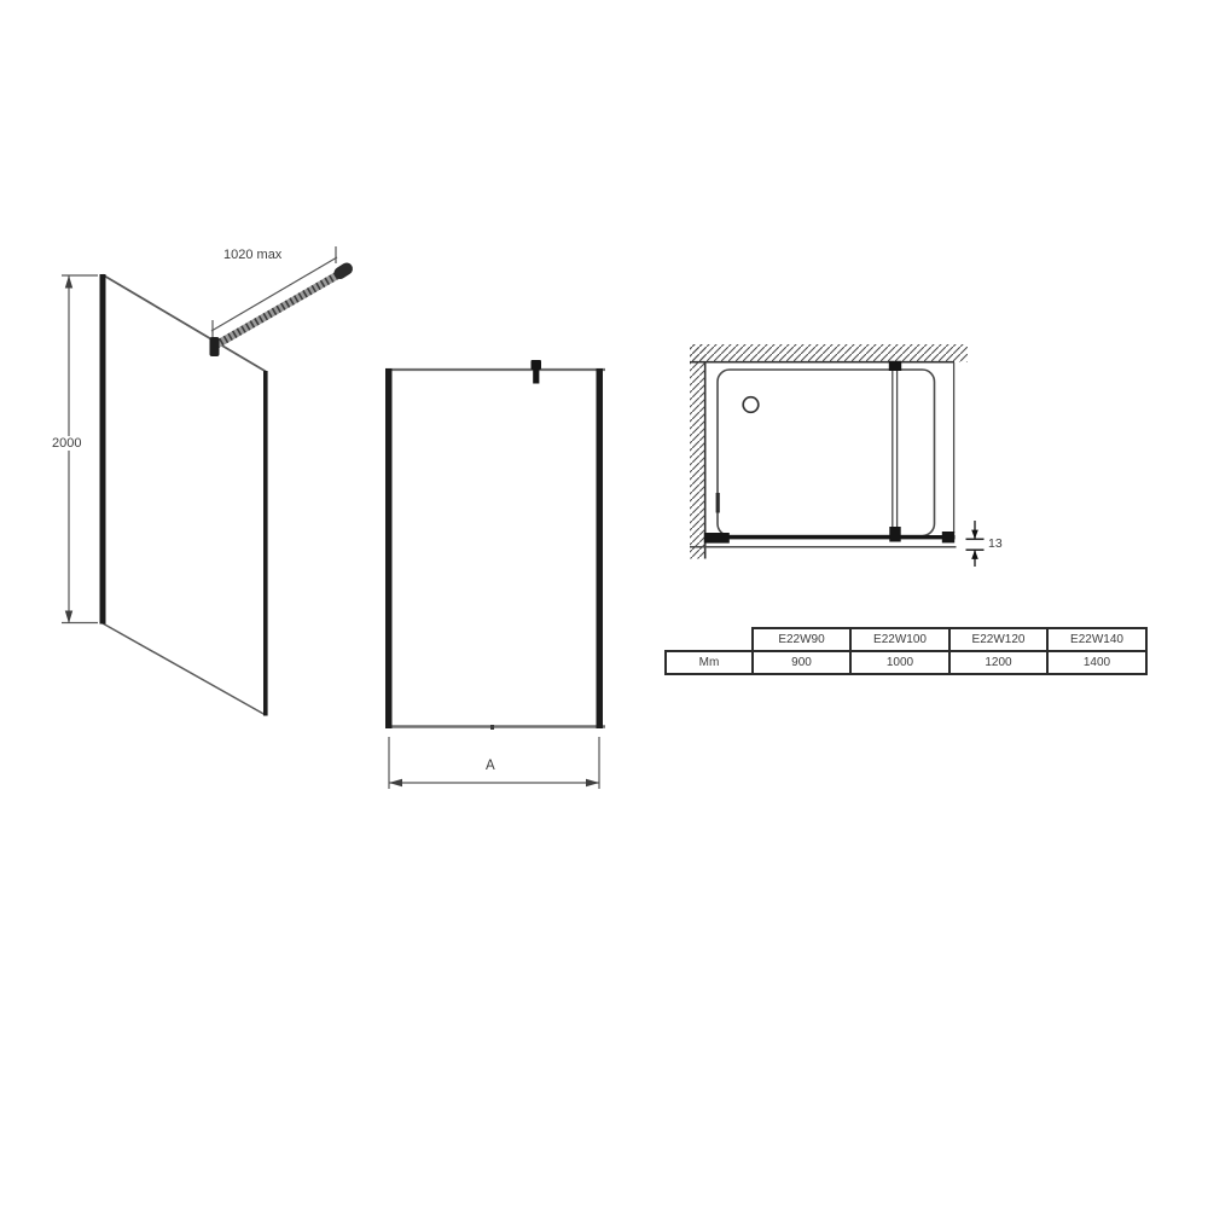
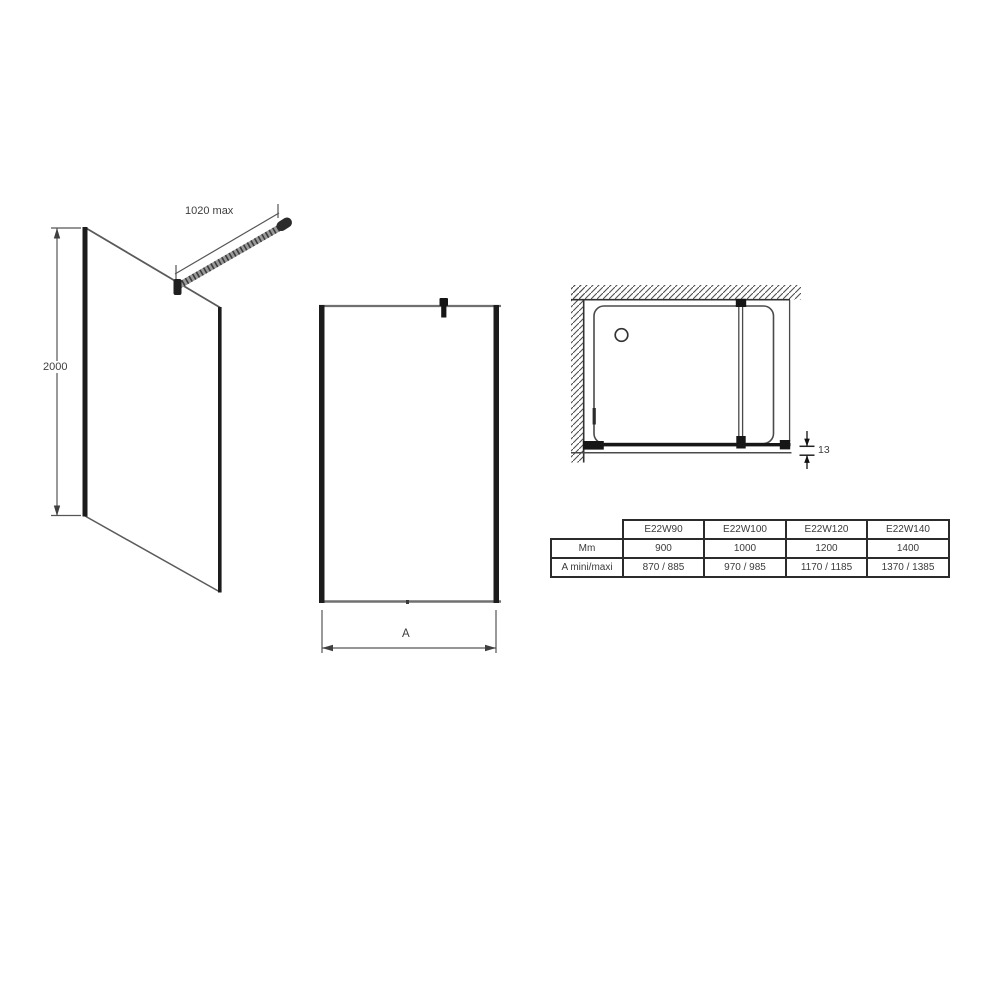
  1020 max
  2000
  A
  13
  	E22W90	E22W100	E22W120	E22W140
  Mm	900	1000	1200	1400
+ A mini/maxi	870 / 885	970 / 985	1170 / 1185	1370 / 1385
